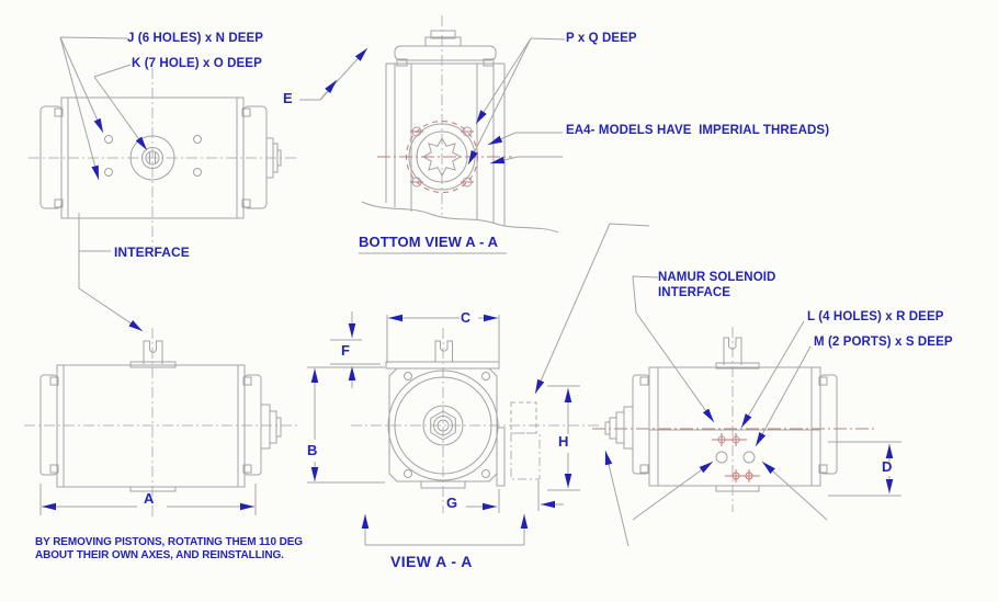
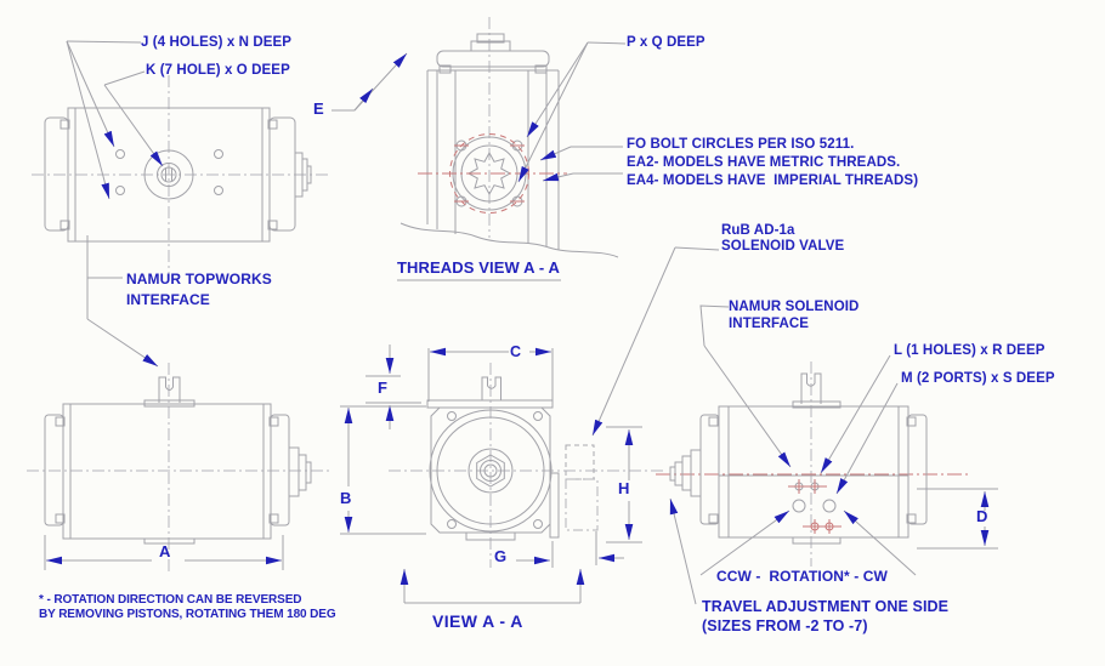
- J (6 HOLES) x N DEEP
+ J (4 HOLES) x N DEEP
  K (7 HOLE) x O DEEP
  E
  P x Q DEEP
+ FO BOLT CIRCLES PER ISO 5211.
+ EA2- MODELS HAVE METRIC THREADS.
  EA4- MODELS HAVE IMPERIAL THREADS)
- BOTTOM VIEW A - A
+ THREADS VIEW A - A
+ RuB AD-1a
+ SOLENOID VALVE
+ NAMUR TOPWORKS
  INTERFACE
  NAMUR SOLENOID
  INTERFACE
- L (4 HOLES) x R DEEP
+ L (1 HOLES) x R DEEP
  M (2 PORTS) x S DEEP
  A
  B
  C
  D
  F
  G
  H
  VIEW A - A
+ CCW - ROTATION* - CW
+ TRAVEL ADJUSTMENT ONE SIDE
+ (SIZES FROM -2 TO -7)
+ * - ROTATION DIRECTION CAN BE REVERSED
- BY REMOVING PISTONS, ROTATING THEM 110 DEG
+ BY REMOVING PISTONS, ROTATING THEM 180 DEG
- ABOUT THEIR OWN AXES, AND REINSTALLING.
